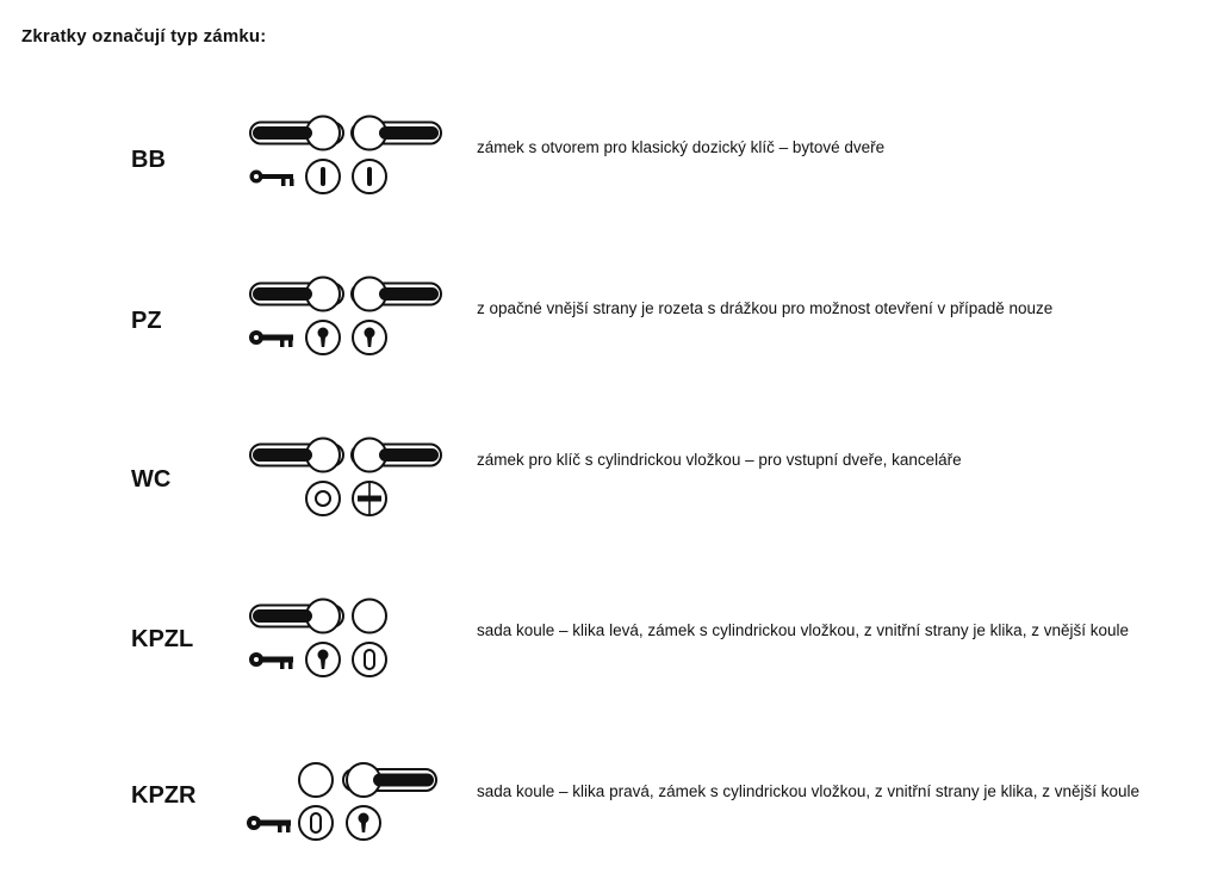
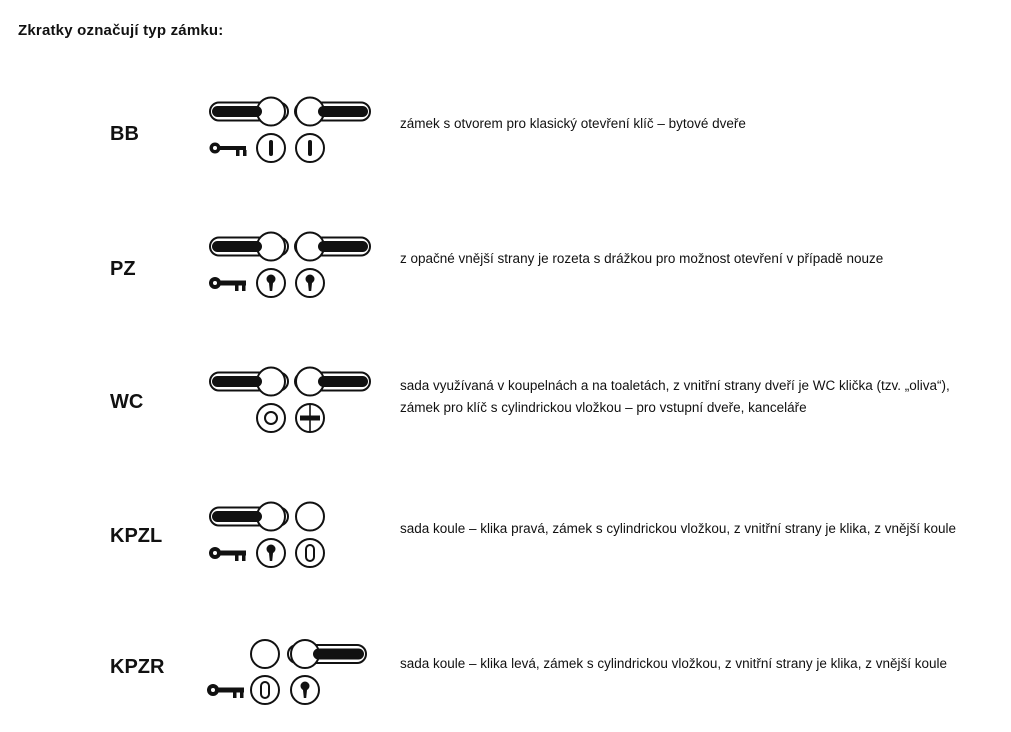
  Zkratky označují typ zámku:
  BB
- zámek s otvorem pro klasický dozický klíč – bytové dveře
+ zámek s otvorem pro klasický otevření klíč – bytové dveře
  PZ
  z opačné vnější strany je rozeta s drážkou pro možnost otevření v případě nouze
  WC
+ sada využívaná v koupelnách a na toaletách, z vnitřní strany dveří je WC klička (tzv. „oliva“),
  zámek pro klíč s cylindrickou vložkou – pro vstupní dveře, kanceláře
  KPZL
- sada koule – klika levá, zámek s cylindrickou vložkou, z vnitřní strany je klika, z vnější koule
+ sada koule – klika pravá, zámek s cylindrickou vložkou, z vnitřní strany je klika, z vnější koule
  KPZR
- sada koule – klika pravá, zámek s cylindrickou vložkou, z vnitřní strany je klika, z vnější koule
+ sada koule – klika levá, zámek s cylindrickou vložkou, z vnitřní strany je klika, z vnější koule
